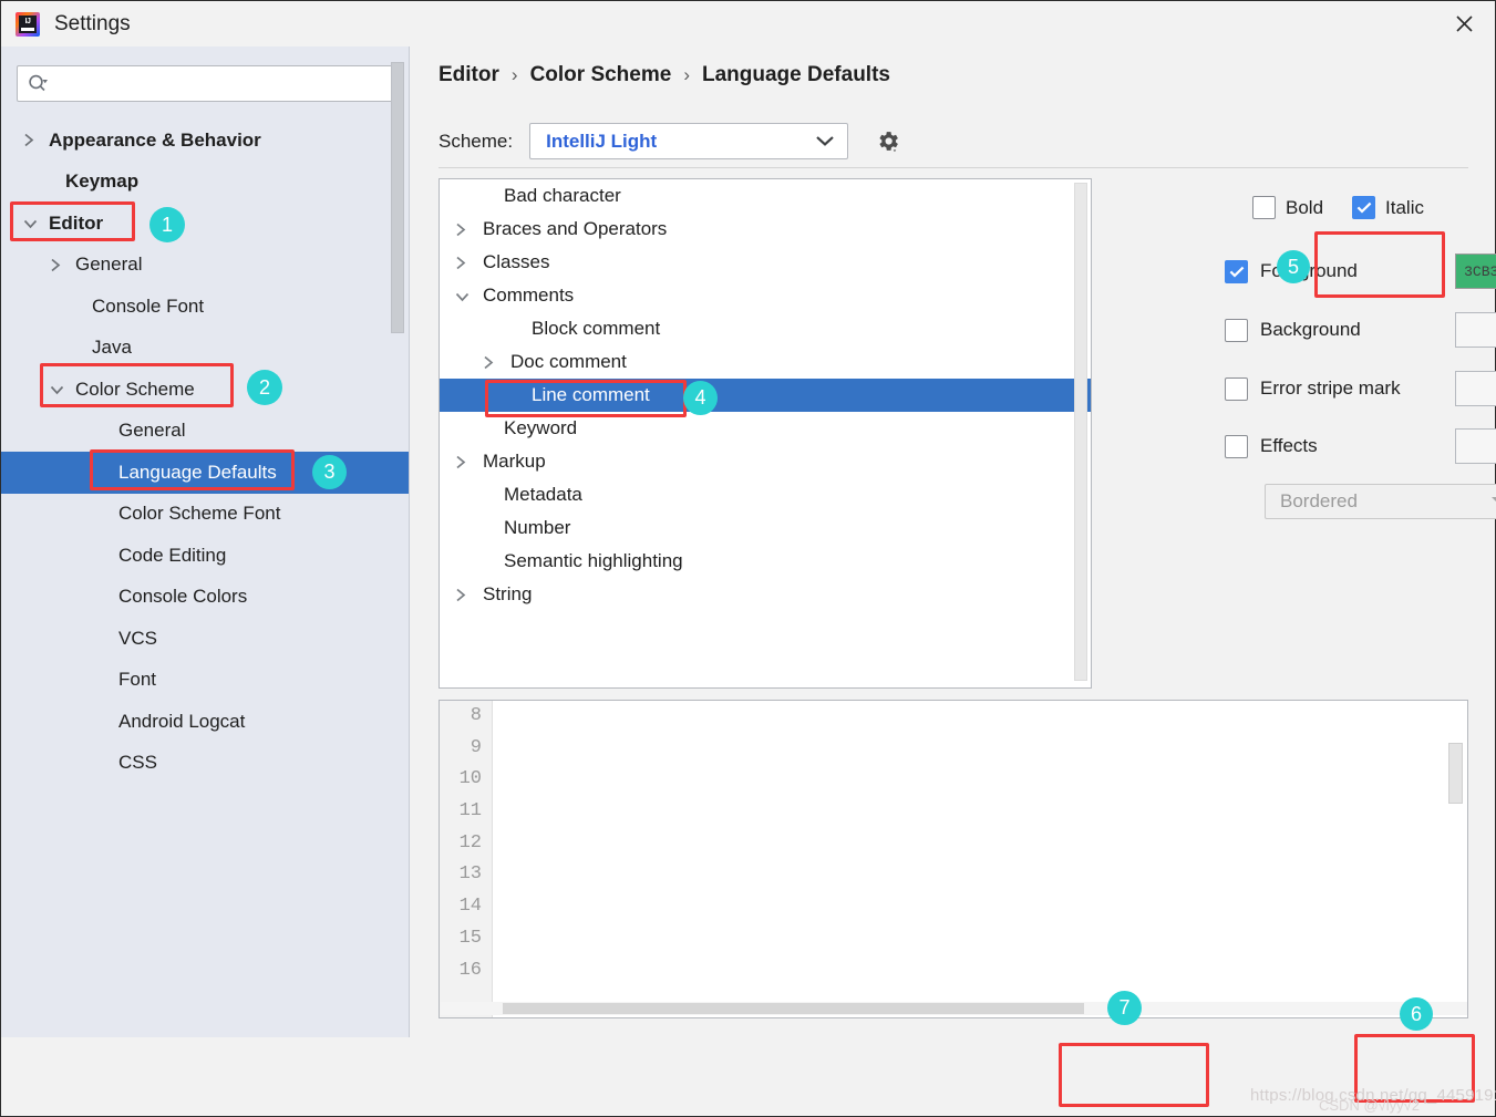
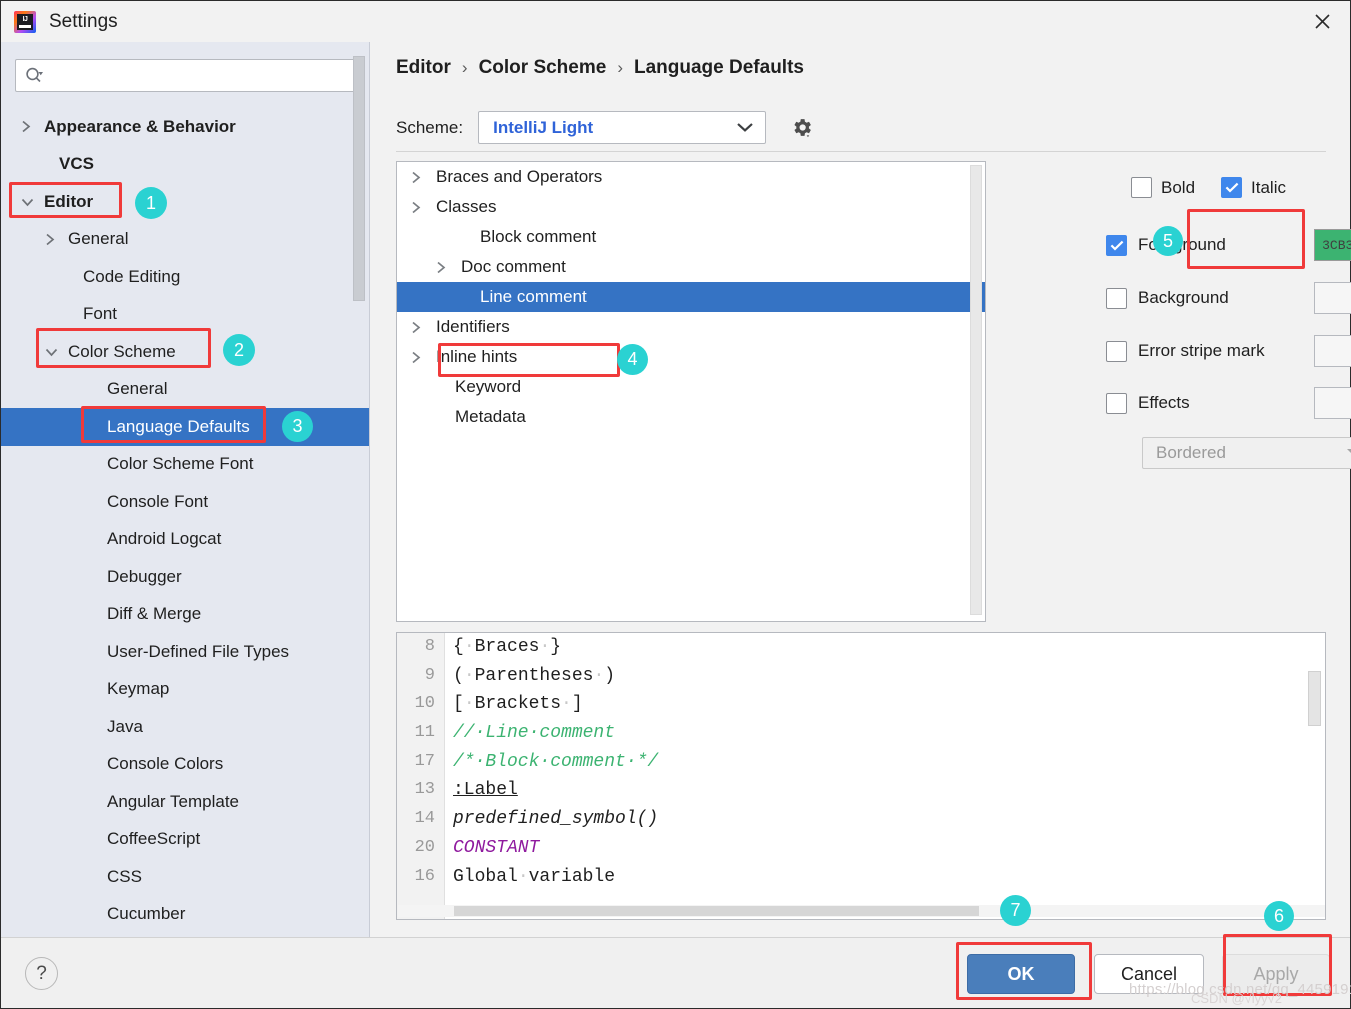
  Settings
  Appearance & Behavior
- Keymap
+ VCS
  Editor
  General
- Console Font
+ Code Editing
- Java
+ Font
  Color Scheme
  General
  Language Defaults
  Color Scheme Font
- Code Editing
+ Console Font
- Console Colors
+ Android Logcat
+ Debugger
+ Diff & Merge
+ User-Defined File Types
- VCS
+ Keymap
- Font
+ Java
- Android Logcat
+ Console Colors
+ Angular Template
+ CoffeeScript
  CSS
+ Cucumber
  Editor
  ›
  Color Scheme
  ›
  Language Defaults
  Scheme:
  IntelliJ Light
- Bad character
  Braces and Operators
  Classes
- Comments
  Block comment
  Doc comment
  Line comment
+ Identifiers
+ Inline hints
  Keyword
- Markup
  Metadata
- Number
- Semantic highlighting
- String
  Bold
  Italic
  Background
  Error stripe mark
  Effects
  Bordered
  8
  9
  10
  11
- 12
+ 17
  13
  14
- 15
+ 20
  16
+ {·Braces·}
+ (·Parentheses·)
+ [·Brackets·]
+ //·Line·comment
+ /*·Block·comment·*/
+ :Label
+ predefined_symbol()
+ CONSTANT
+ Global·variable
+ ?
+ OK
+ Cancel
+ Apply
  1
  2
  3
  4
  5
  6
  7
  https://blog.csdn.net/qq_445919
  CSDN @√lyy√2
